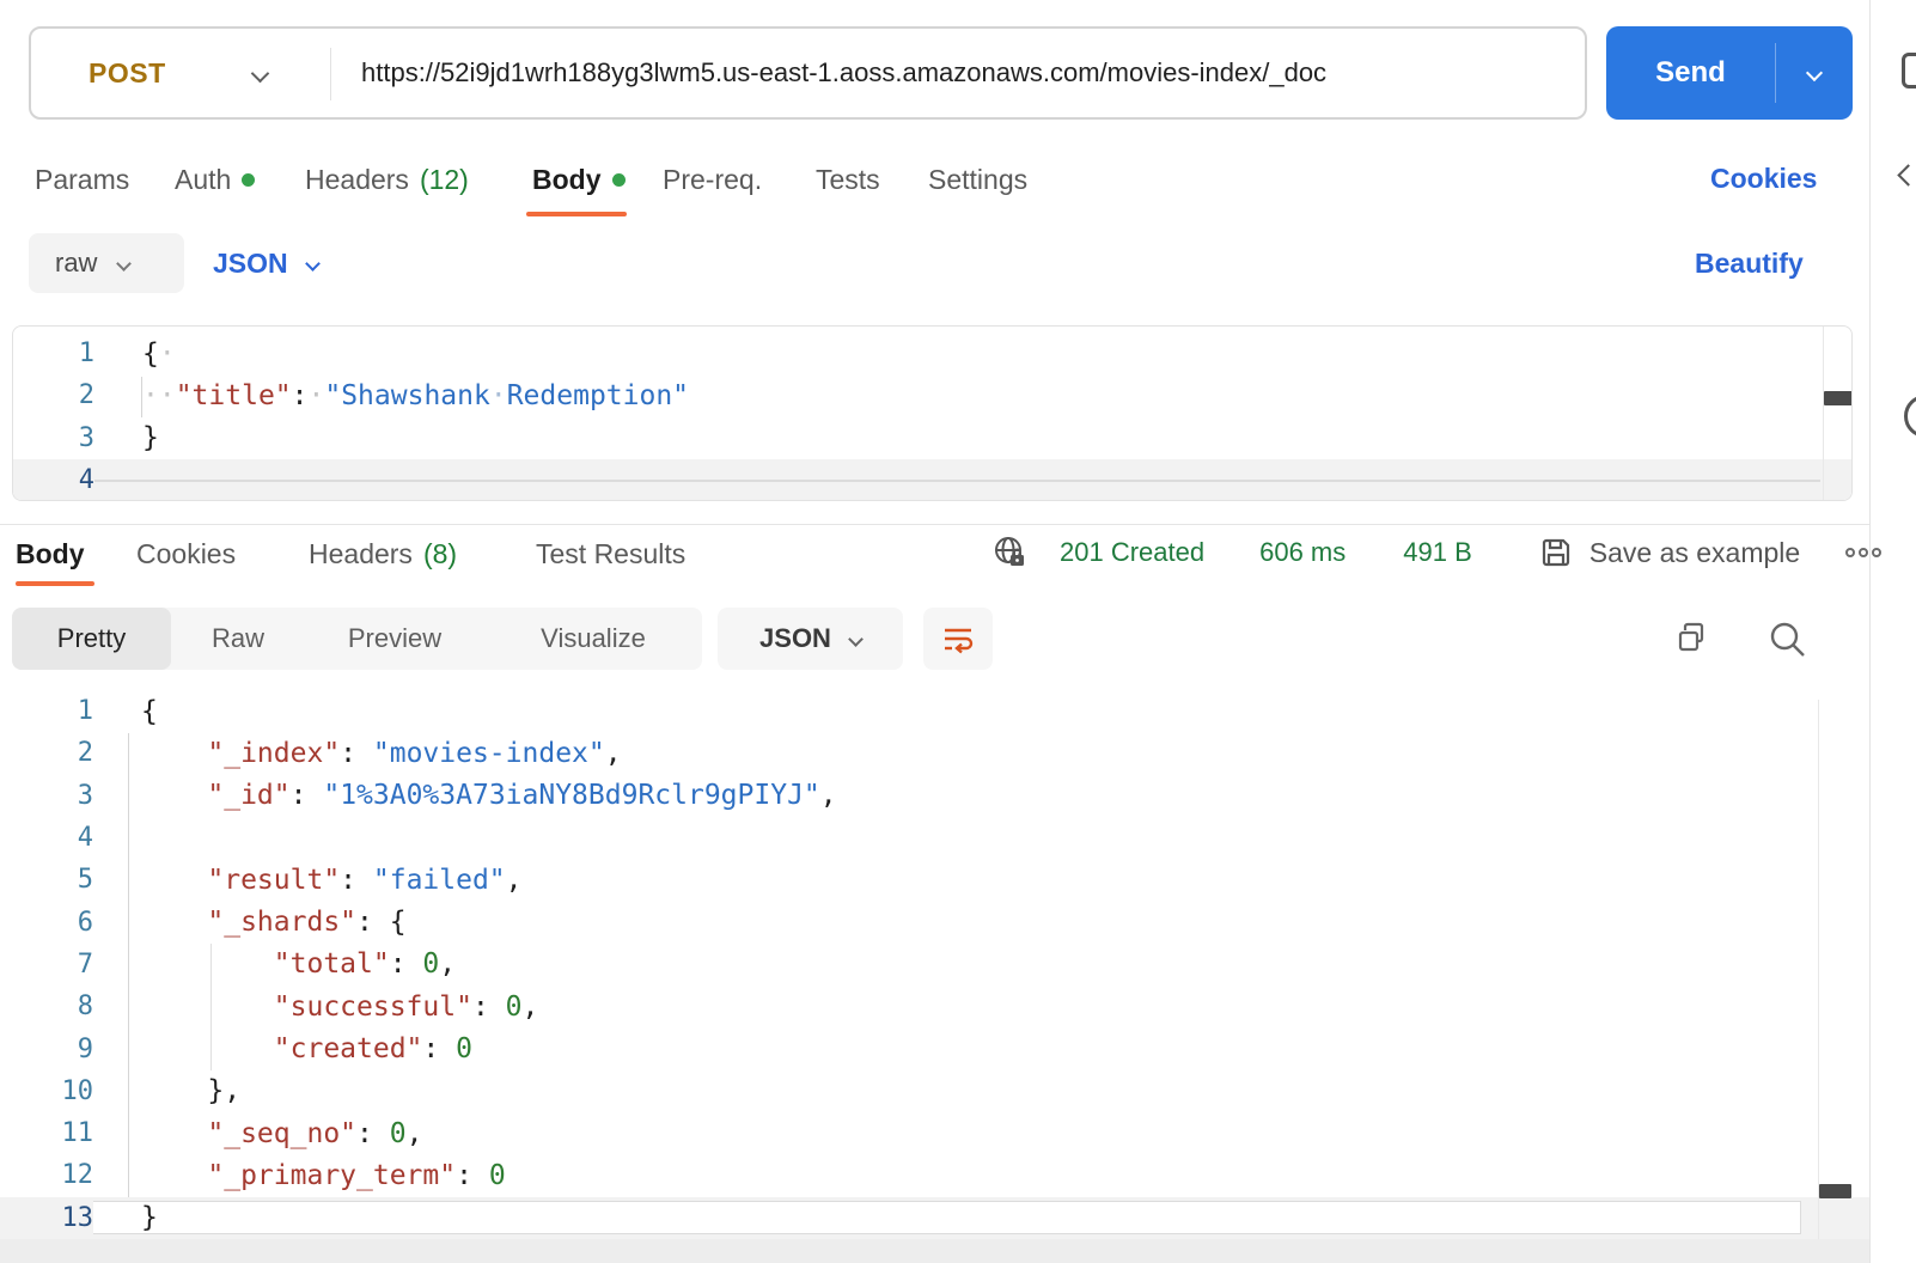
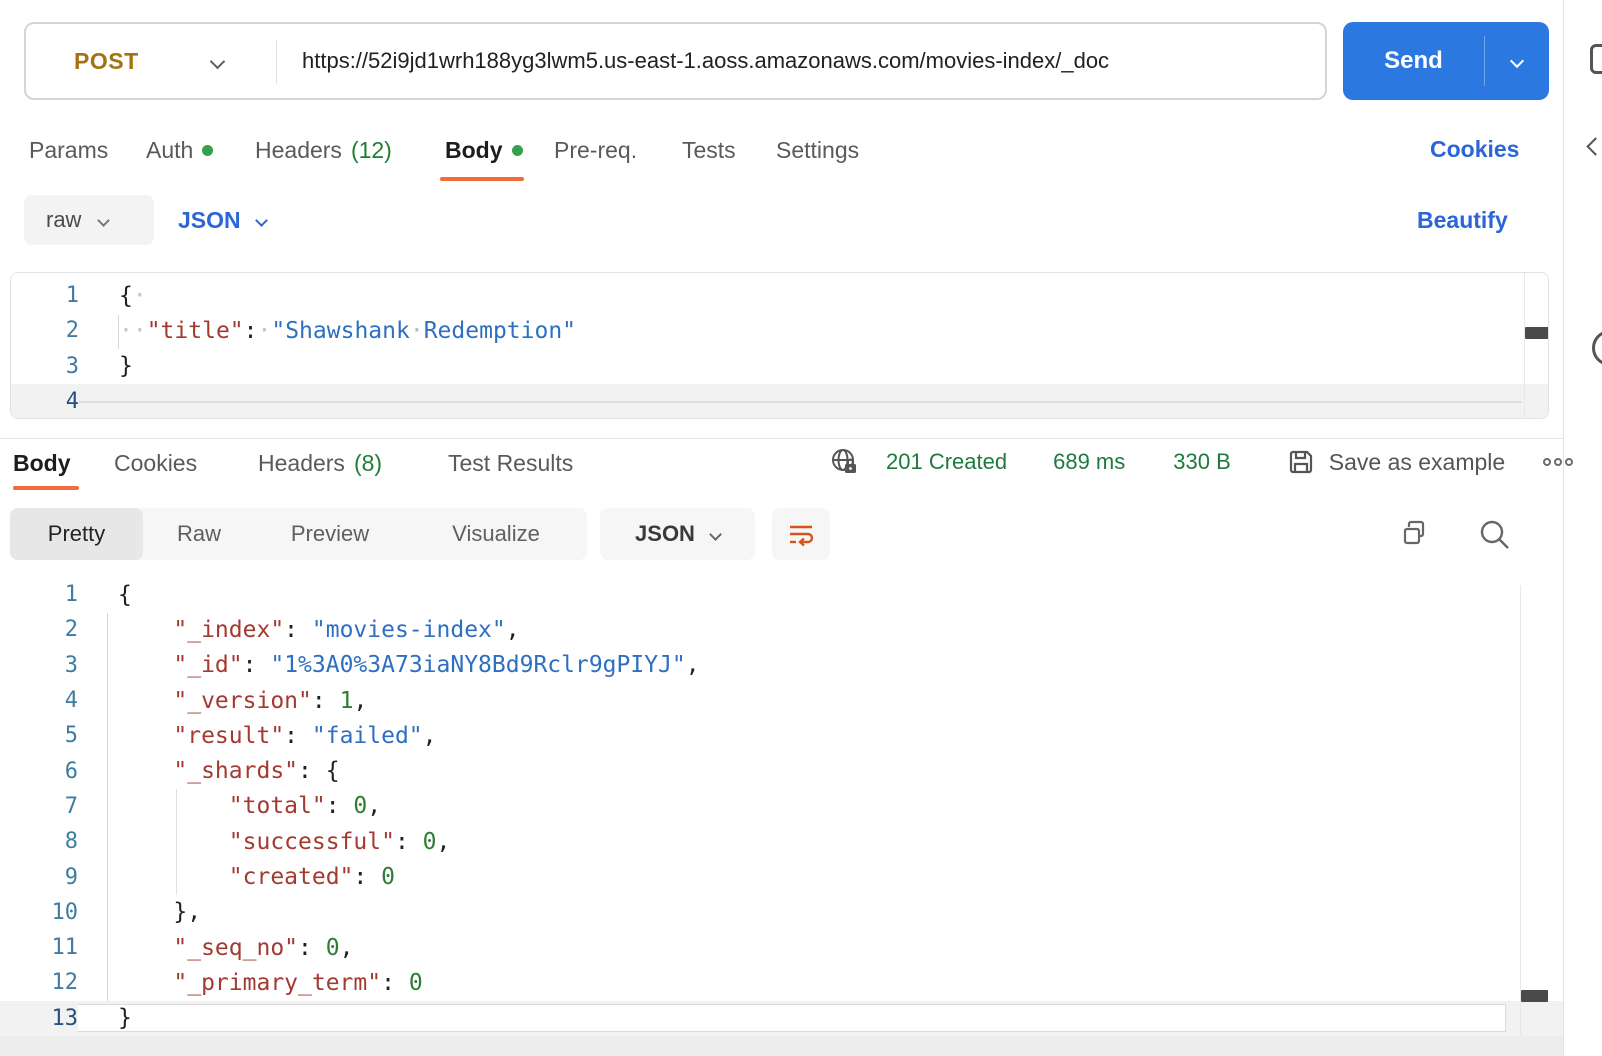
  POST
  https://52i9jd1wrh188yg3lwm5.us-east-1.aoss.amazonaws.com/movies-index/_doc
  Send
  Params
  Auth
  Headers
  (12)
  Body
  Pre-req.
  Tests
  Settings
  Cookies
  raw
  JSON
  Beautify
  1
  {·
  2
  ··"title":·"Shawshank·Redemption"
  3
  }
  4
  Body
  Cookies
  Headers
  (8)
  Test Results
  201 Created
- 606 ms
+ 689 ms
- 491 B
+ 330 B
  Save as example
  Pretty
  Raw
  Preview
  Visualize
  JSON
  1
  {
  2
  "_index": "movies-index",
  3
  "_id": "1%3A0%3A73iaNY8Bd9Rclr9gPIYJ",
  4
+ "_version": 1,
  5
  "result": "failed",
  6
  "_shards": {
  7
  "total": 0,
  8
  "successful": 0,
  9
  "created": 0
  10
  },
  11
  "_seq_no": 0,
  12
  "_primary_term": 0
  13
  }
